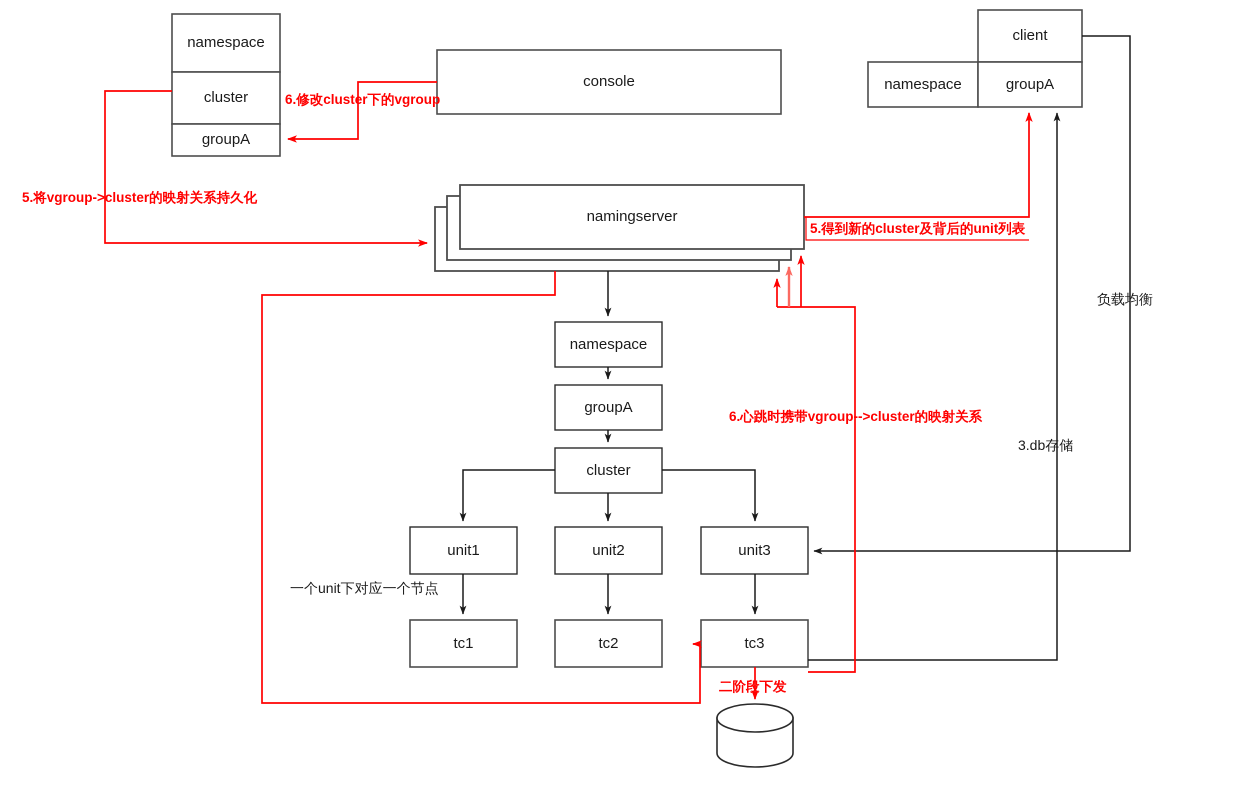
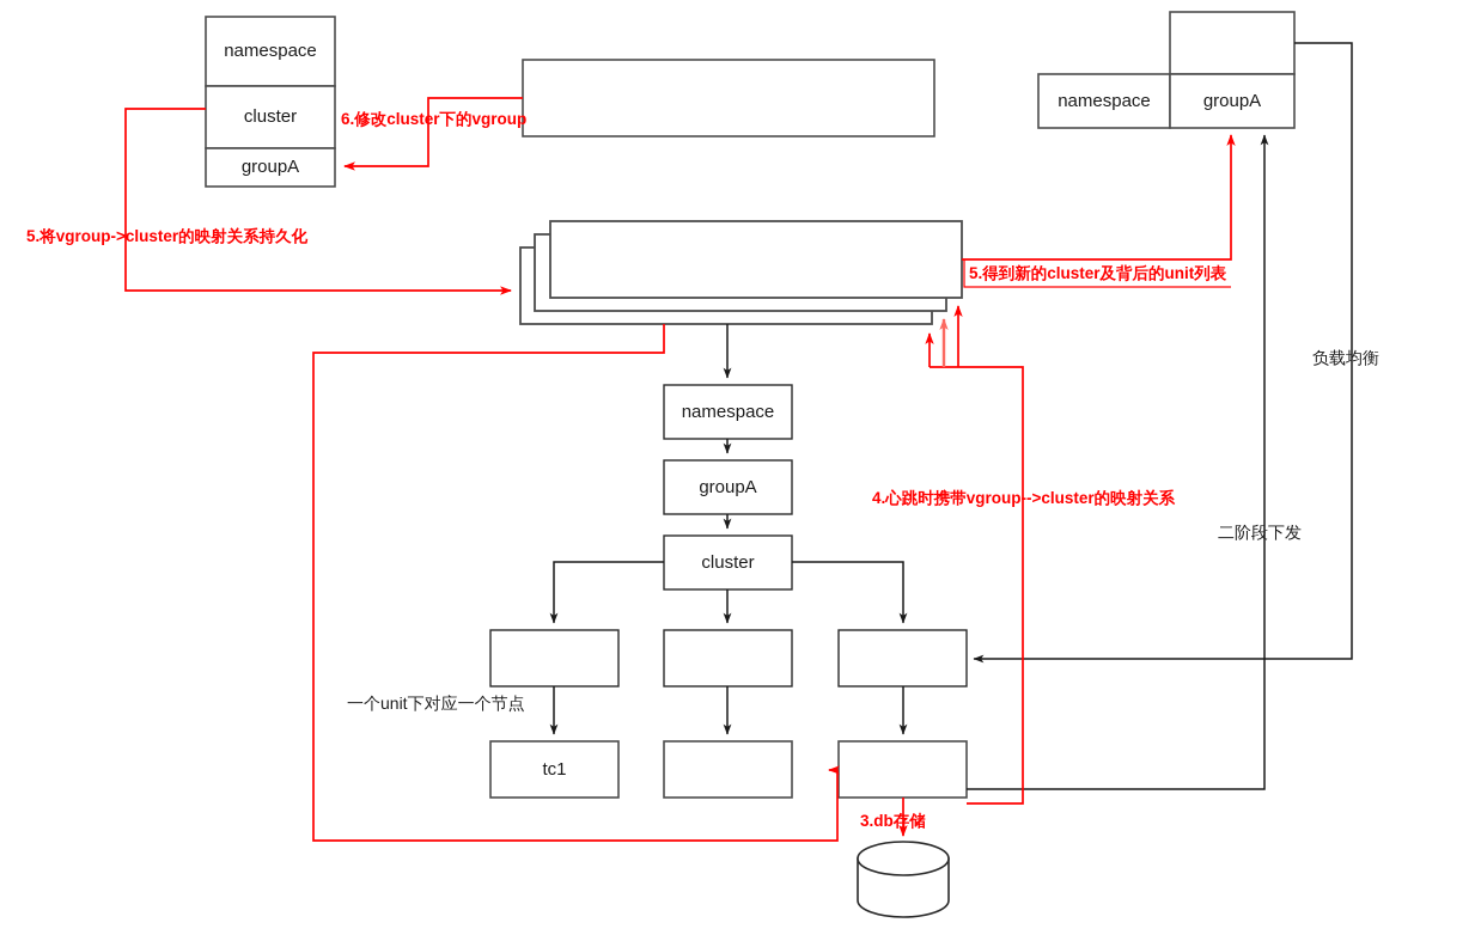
  namespace
  cluster
  groupA
- console
- client
  namespace
  groupA
- namingserver
  namespace
  groupA
  cluster
- unit1
- unit2
- unit3
  tc1
- tc2
- tc3
  6.修改cluster下的vgroup
  5.将vgroup->cluster的映射关系持久化
- 二阶段下发
+ 3.db存储
- 6.心跳时携带vgroup-->cluster的映射关系
+ 4.心跳时携带vgroup-->cluster的映射关系
  5.得到新的cluster及背后的unit列表
  一个unit下对应一个节点
  负载均衡
- 3.db存储
+ 二阶段下发
